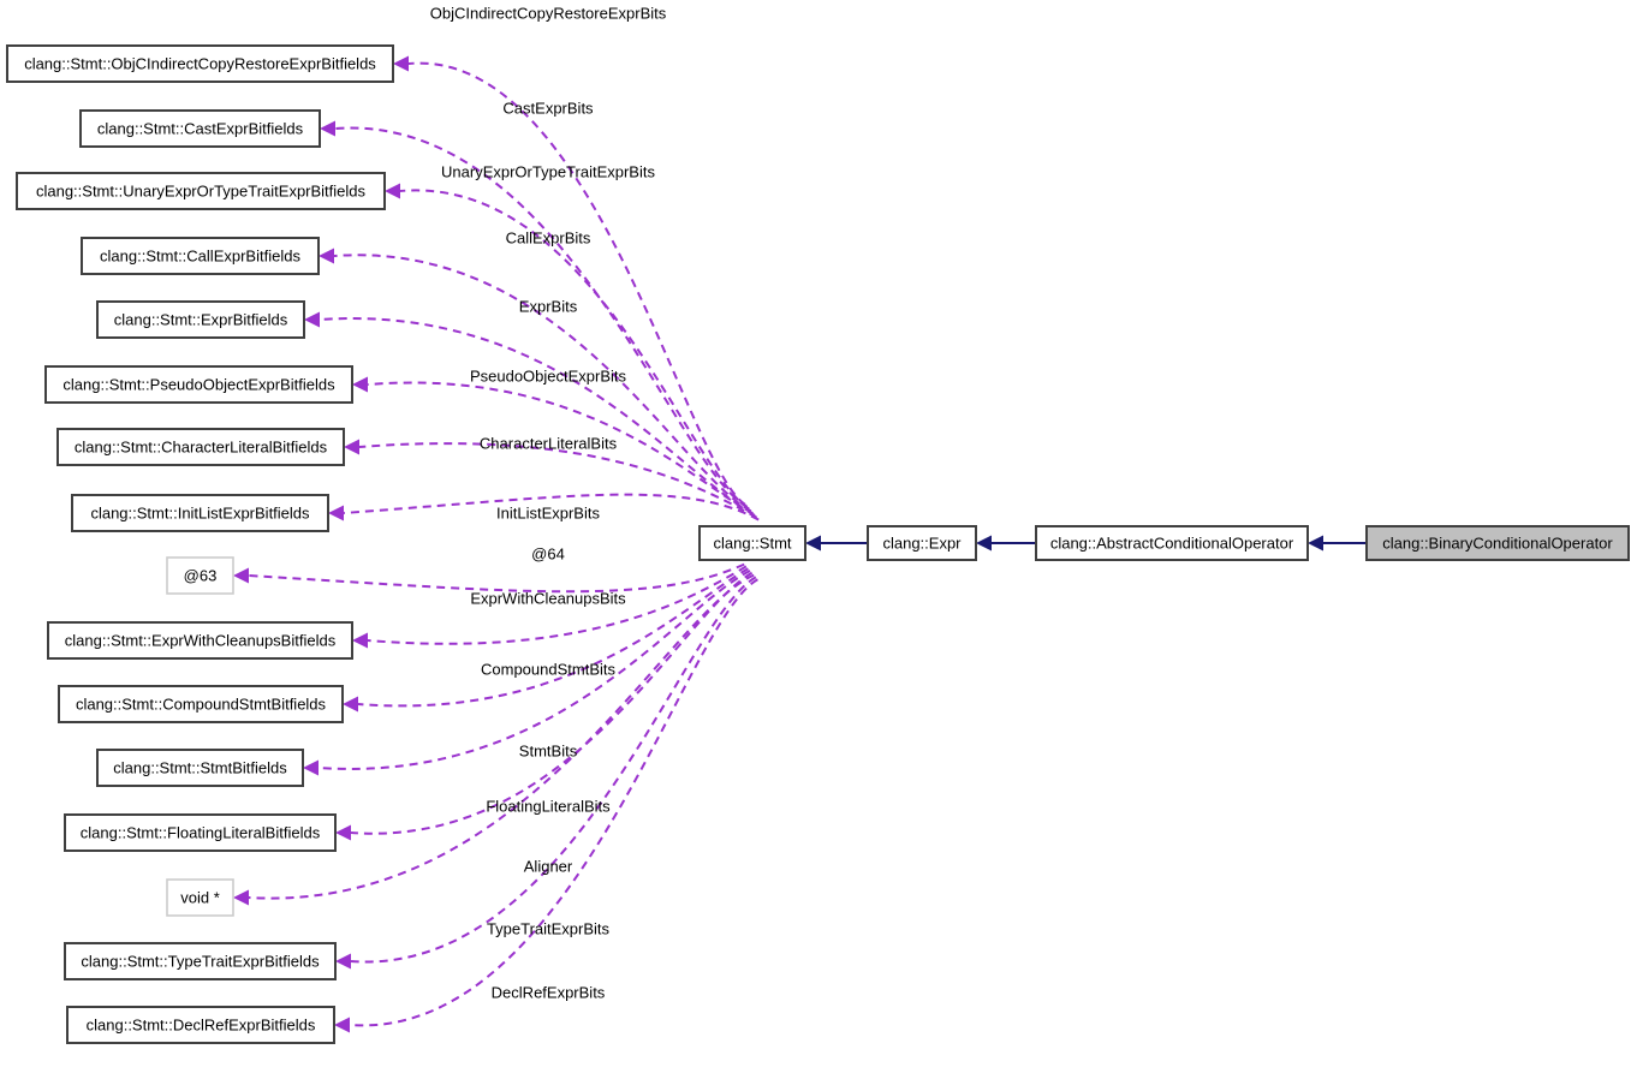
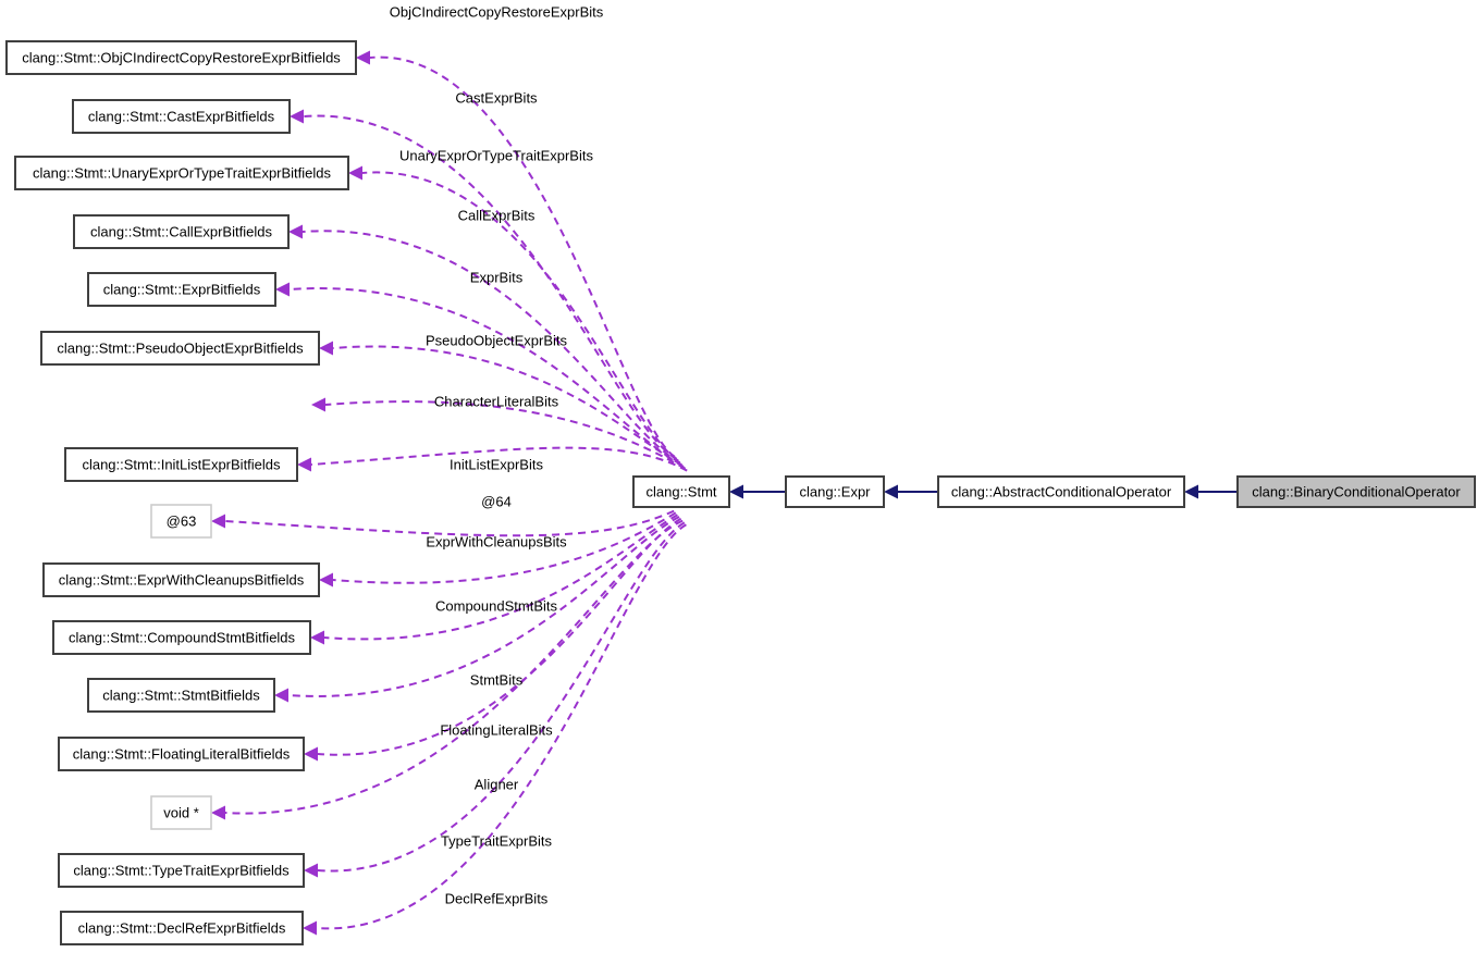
  clang::Stmt::ObjCIndirectCopyRestoreExprBitfields
  clang::Stmt::CastExprBitfields
  clang::Stmt::UnaryExprOrTypeTraitExprBitfields
  clang::Stmt::CallExprBitfields
  clang::Stmt::ExprBitfields
  clang::Stmt::PseudoObjectExprBitfields
- clang::Stmt::CharacterLiteralBitfields
  clang::Stmt::InitListExprBitfields
  @63
  clang::Stmt::ExprWithCleanupsBitfields
  clang::Stmt::CompoundStmtBitfields
  clang::Stmt::StmtBitfields
  clang::Stmt::FloatingLiteralBitfields
  void *
  clang::Stmt::TypeTraitExprBitfields
  clang::Stmt::DeclRefExprBitfields
  clang::Stmt
  clang::Expr
  clang::AbstractConditionalOperator
  clang::BinaryConditionalOperator
  ObjCIndirectCopyRestoreExprBits
  CastExprBits
  UnaryExprOrTypeTraitExprBits
  CallExprBits
  ExprBits
  PseudoObjectExprBits
  CharacterLiteralBits
  InitListExprBits
  @64
  ExprWithCleanupsBits
  CompoundStmtBits
  StmtBits
  FloatingLiteralBits
  Aligner
  TypeTraitExprBits
  DeclRefExprBits
